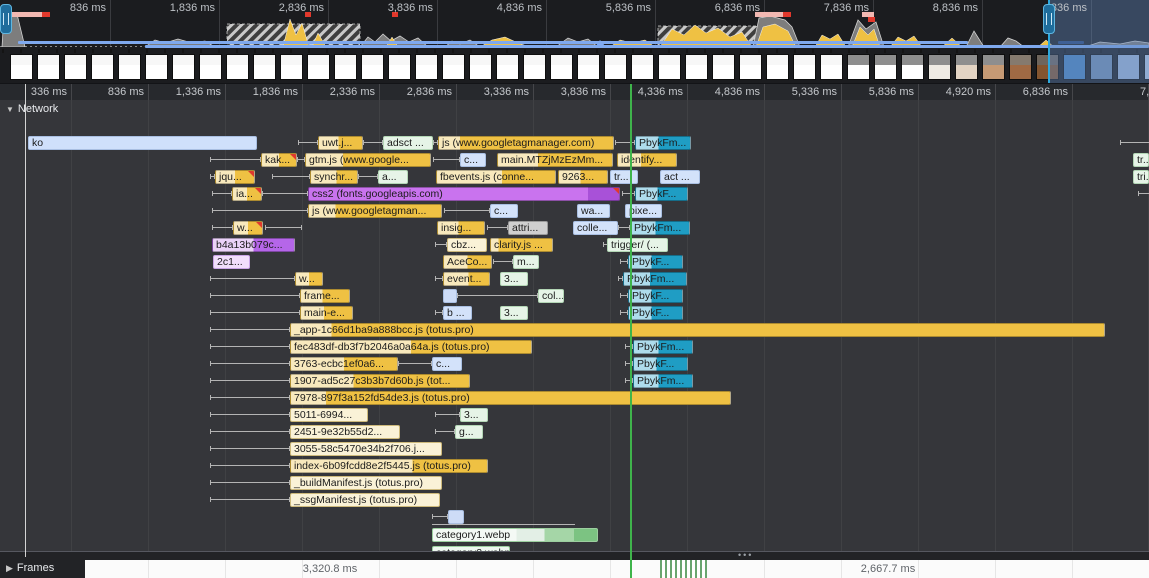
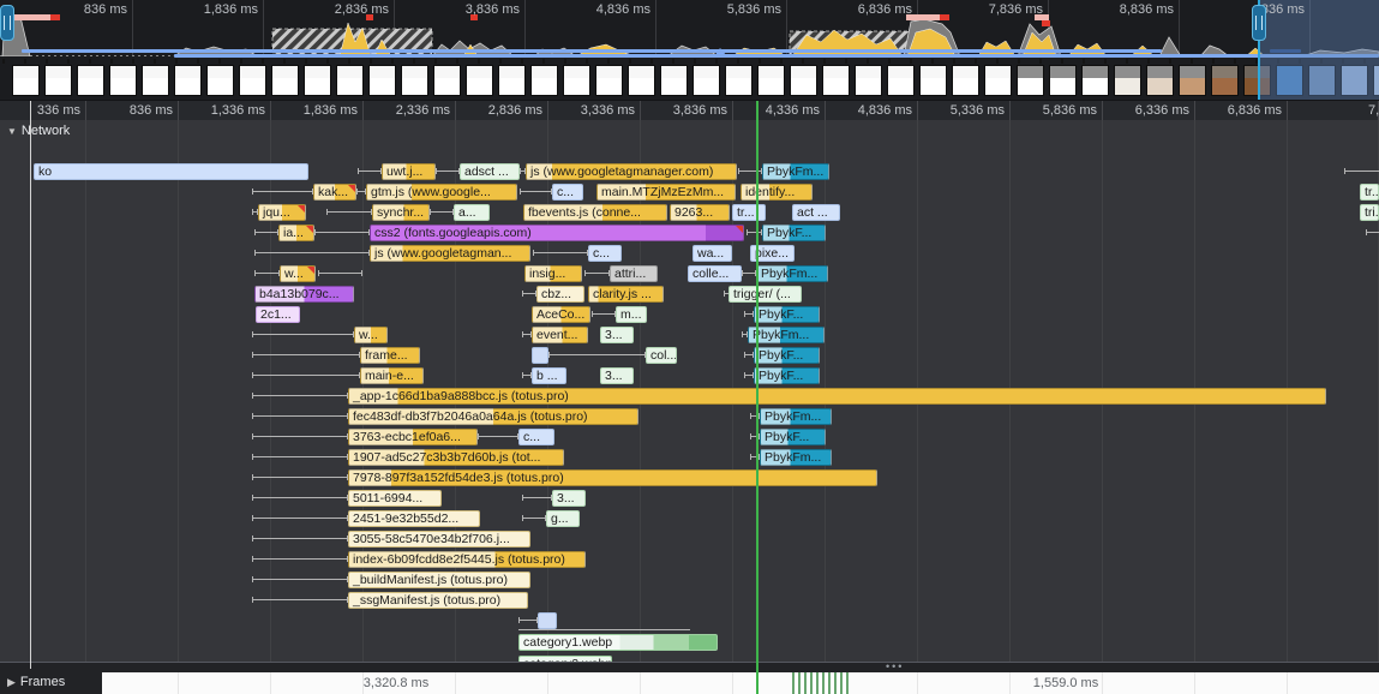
  836 ms
  1,836 ms
  2,836 ms
  3,836 ms
  4,836 ms
  5,836 ms
  6,836 ms
  7,836 ms
  8,836 ms
  336 ms
  836 ms
  1,336 ms
  1,836 ms
  2,336 ms
  2,836 ms
  3,336 ms
  3,836 ms
  4,336 ms
  4,836 ms
  5,336 ms
  5,836 ms
- 4,920 ms
+ 6,336 ms
  6,836 ms
  ▼ Network
  ko
  uwt.j...
  adsct ...
  js (www.googletagmanager.com)
  PbykFm...
  kak...
  gtm.js (www.google...
  c...
  main.MTZjMzEzMm...
  identify...
  tr..
  jqu...
  synchr...
  a...
  fbevents.js (conne...
  9263...
  tr...
  act ...
  ia...
  css2 (fonts.googleapis.com)
  PbykF...
  js (www.googletagman...
  c...
  wa...
  ixe...
  w...
  insig...
  attri...
  colle...
  PbykFm...
  b4a13b079c...
  cbz...
  clarity.js ...
  trigger/ (...
  2c1...
  AceCo...
  m...
  PbykF...
  w...
  event...
  3...
  bykFm...
  frame...
  col...
  PbykF...
  main-e...
  b ...
  3...
  PbykF...
  _app-1c66d1ba9a888bcc.js (totus.pro)
  fec483df-db3f7b2046a0a64a.js (totus.pro)
  PbykFm...
  3763-ecbc1ef0a6...
  c...
  PbykF...
  1907-ad5c27c3b3b7d60b.js (tot...
  PbykFm...
  7978-897f3a152fd54de3.js (totus.pro)
  5011-6994...
  3...
  2451-9e32b55d2...
  g...
  3055-58c5470e34b2f706.j...
  index-6b09fcdd8e2f5445.js (totus.pro)
  _buildManifest.js (totus.pro)
  _ssgManifest.js (totus.pro)
  category1.webp
  •••
  ▶ Frames
  3,320.8 ms
- 2,667.7 ms
+ 1,559.0 ms
